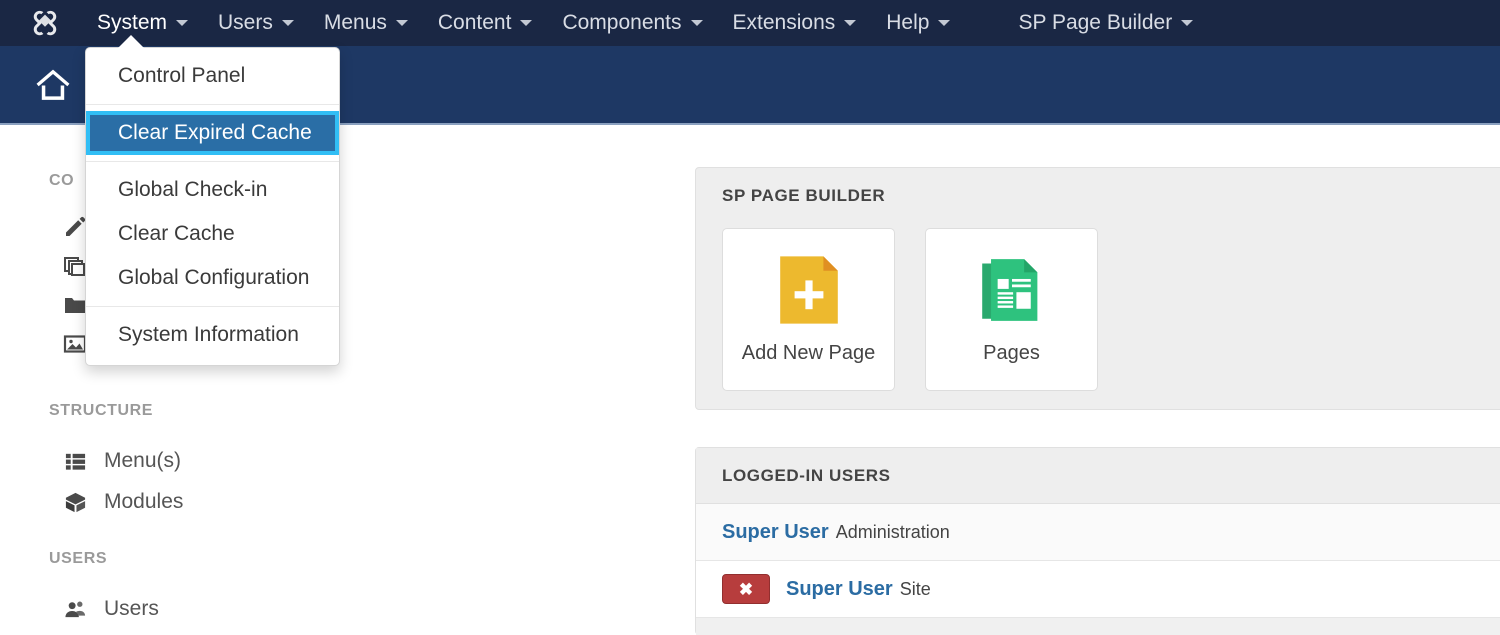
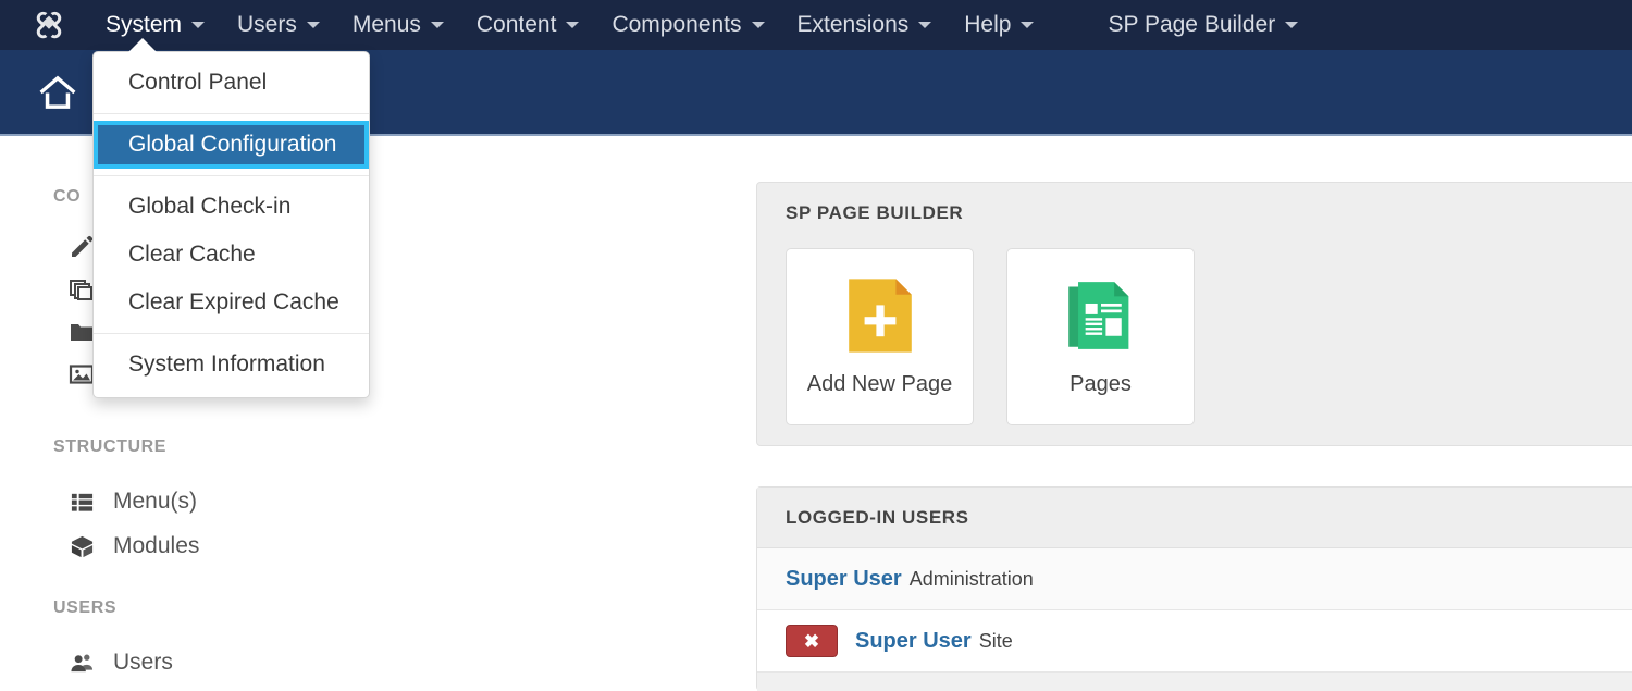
  System
  Users
  Menus
  Content
  Components
  Extensions
  Help
  SP Page Builder
  CO
  STRUCTURE
  Menu(s)
  Modules
  USERS
  Users
  SP PAGE BUILDER
  Add New Page
  Pages
  LOGGED-IN USERS
  Super User
  Administration
  ✖
  Super User
  Site
  Control Panel
- Clear Expired Cache
+ Global Configuration
  Global Check-in
  Clear Cache
- Global Configuration
+ Clear Expired Cache
  System Information
